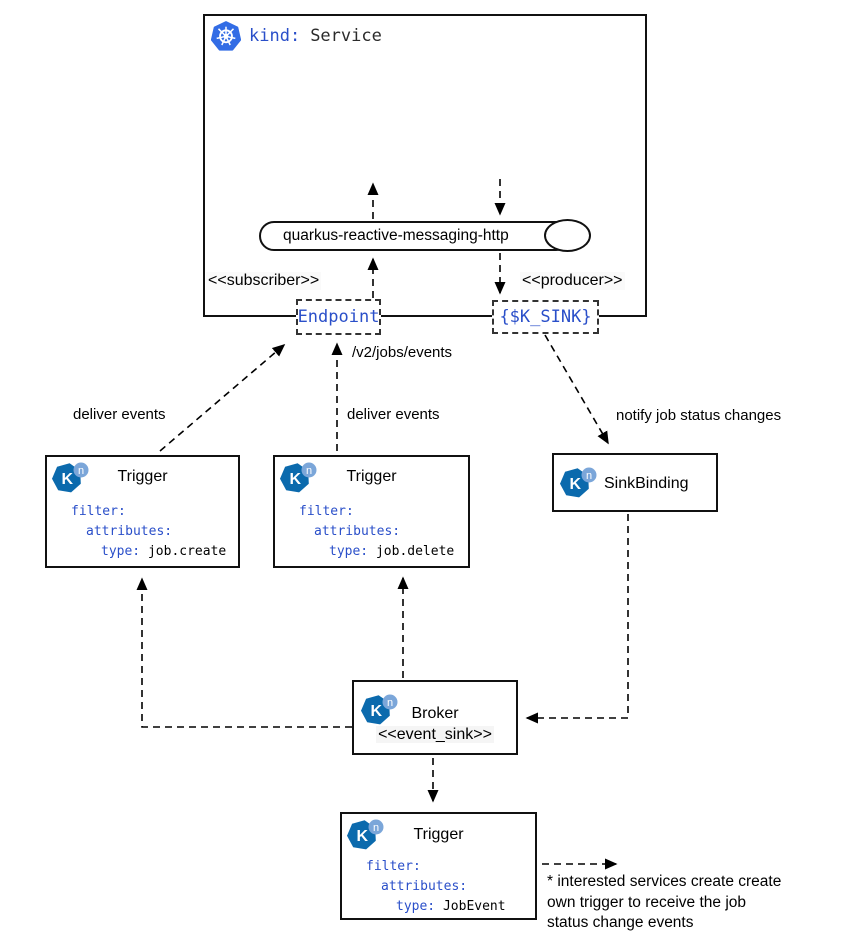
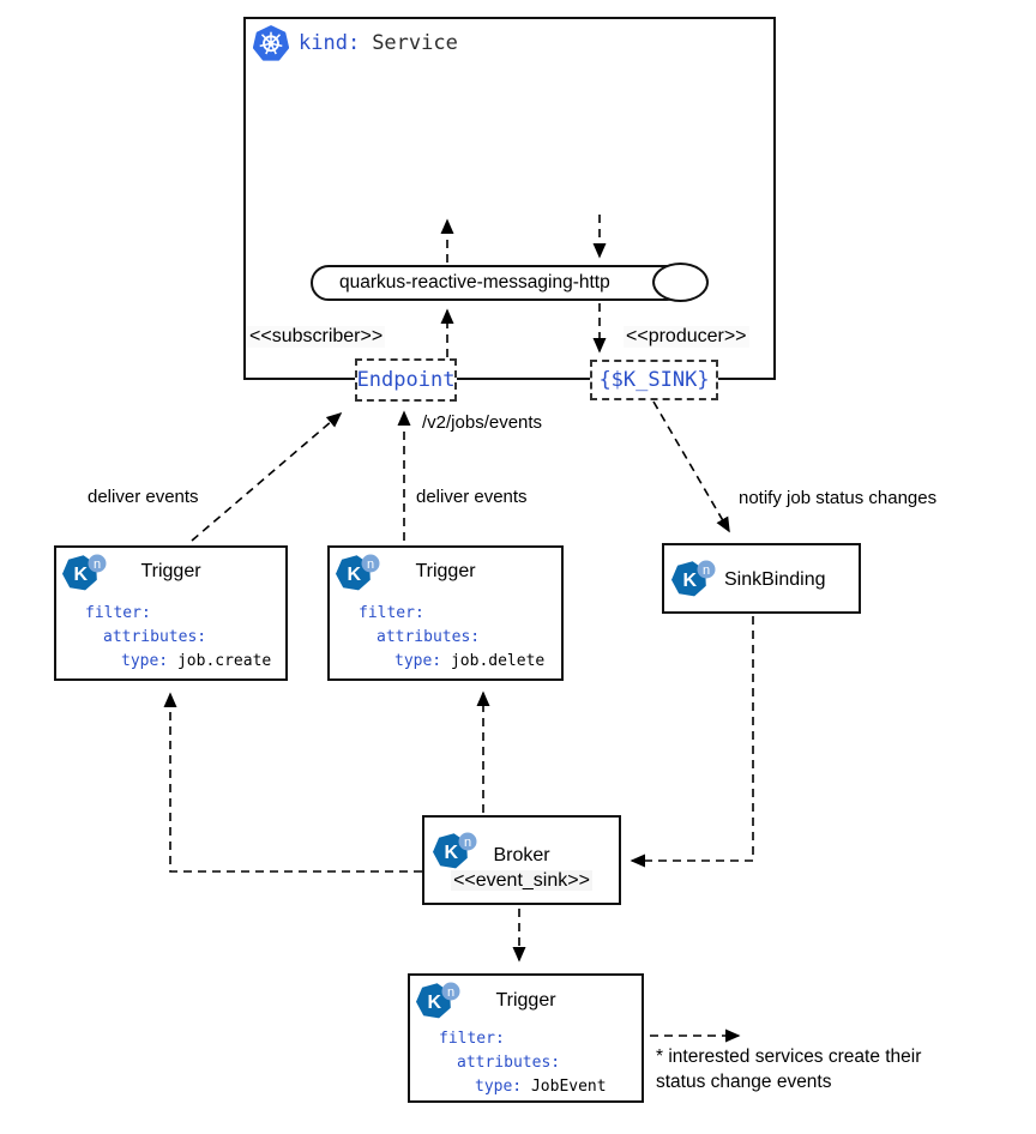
  kind: Service
  quarkus-reactive-messaging-http
  <<subscriber>>
  <<producer>>
  Endpoint
  {$K_SINK}
  /v2/jobs/events
  deliver events
  deliver events
  notify job status changes
  K
  n
  Trigger
  filter:
  attributes:
  type: job.create
  K
  n
  Trigger
  filter:
  attributes:
  type: job.delete
  K
  n
  SinkBinding
  K
  n
  Broker
  <<event_sink>>
  K
  n
  Trigger
  filter:
  attributes:
  type: JobEvent
- * interested services create create
+ * interested services create their
- own trigger to receive the job
  status change events
